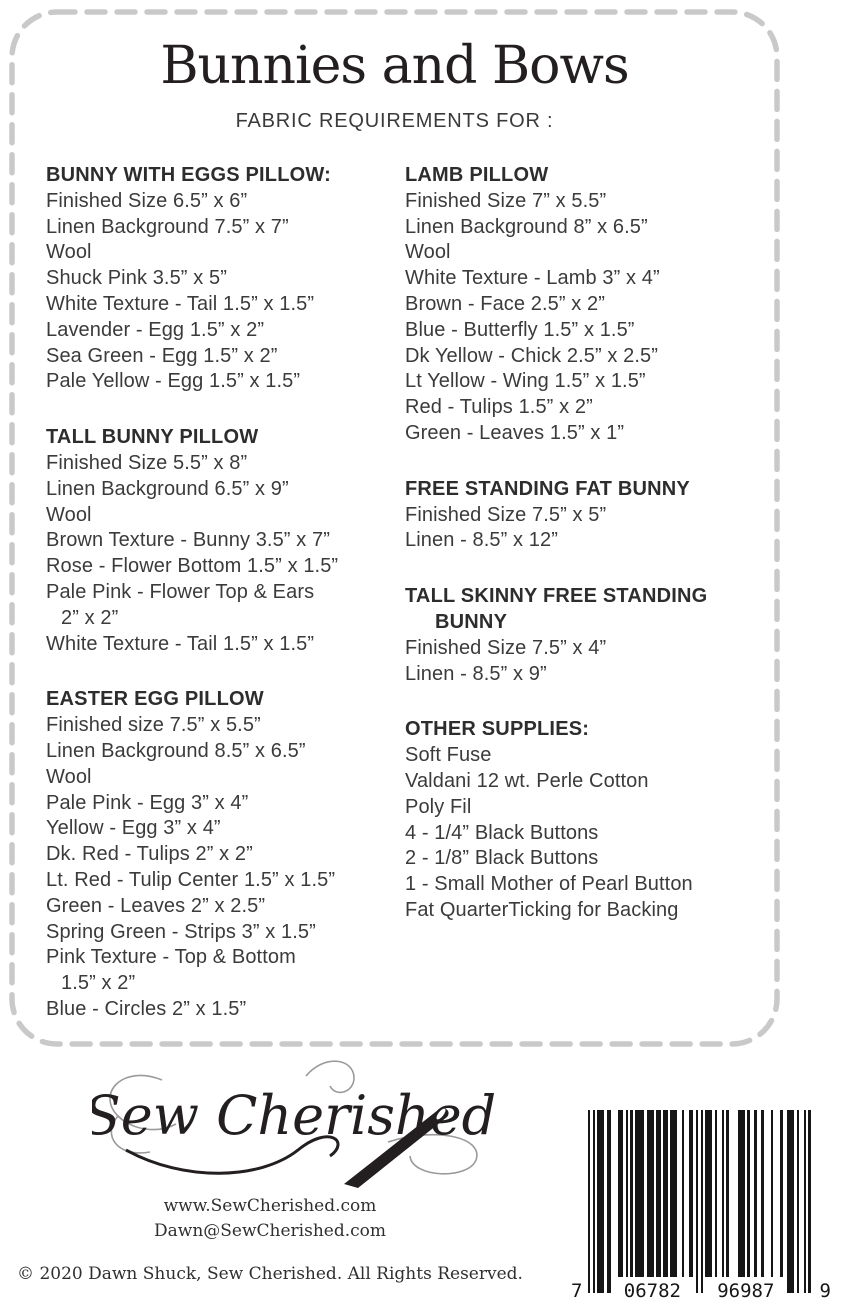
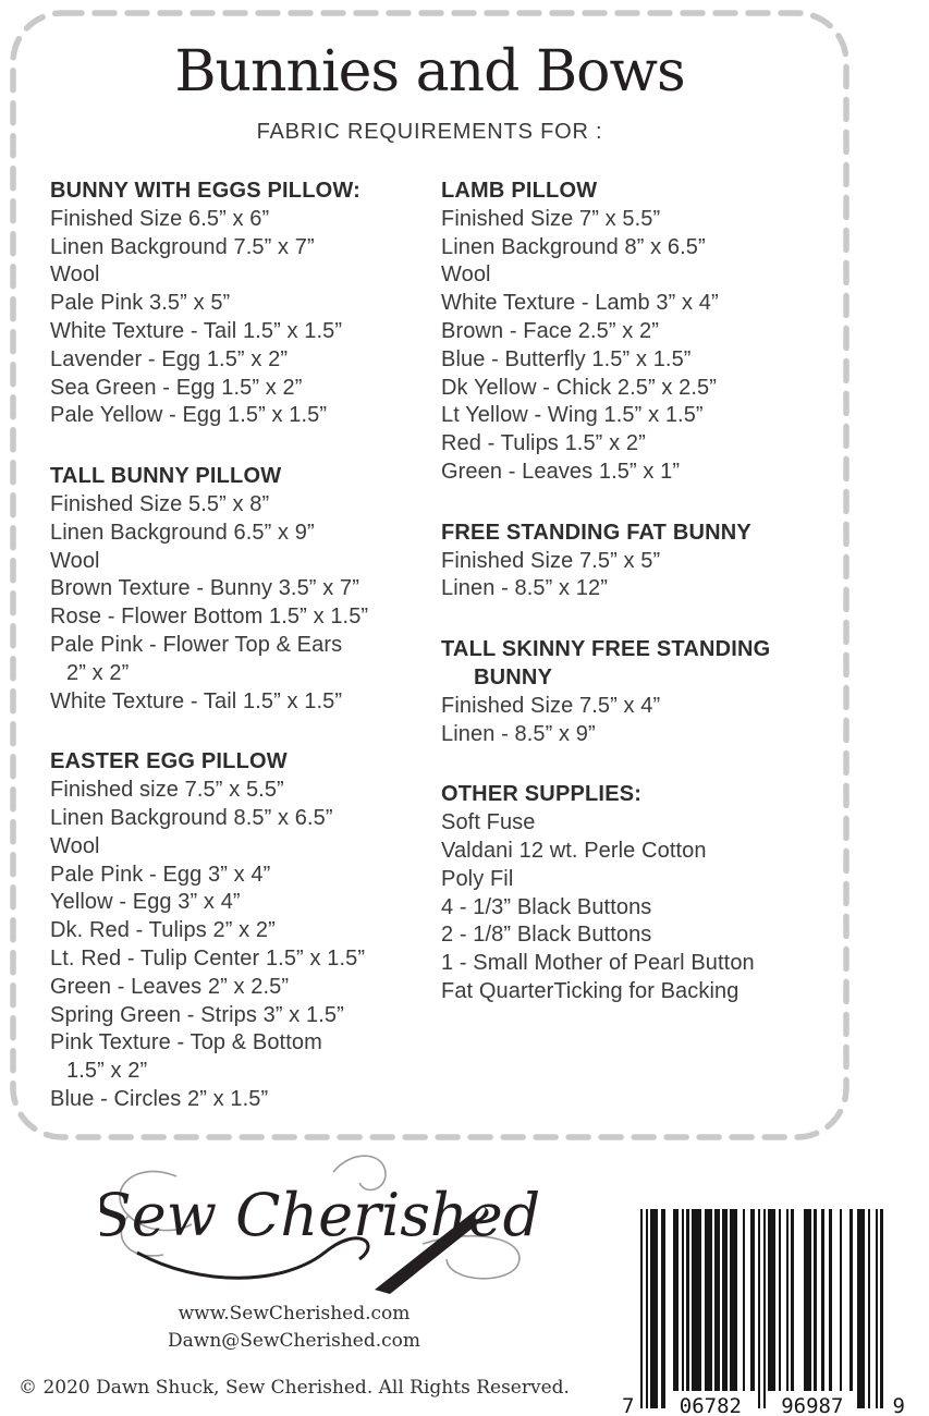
  Bunnies and Bows
  FABRIC REQUIREMENTS FOR :
  BUNNY WITH EGGS PILLOW:
  Finished Size 6.5” x 6”
  Linen Background 7.5” x 7”
  Wool
- Shuck Pink 3.5” x 5”
+ Pale Pink 3.5” x 5”
  White Texture - Tail 1.5” x 1.5”
  Lavender - Egg 1.5” x 2”
  Sea Green - Egg 1.5” x 2”
  Pale Yellow - Egg 1.5” x 1.5”
  TALL BUNNY PILLOW
  Finished Size 5.5” x 8”
  Linen Background 6.5” x 9”
  Wool
  Brown Texture - Bunny 3.5” x 7”
  Rose - Flower Bottom 1.5” x 1.5”
  Pale Pink - Flower Top & Ears
  2” x 2”
  White Texture - Tail 1.5” x 1.5”
  EASTER EGG PILLOW
  Finished size 7.5” x 5.5”
  Linen Background 8.5” x 6.5”
  Wool
  Pale Pink - Egg 3” x 4”
  Yellow - Egg 3” x 4”
  Dk. Red - Tulips 2” x 2”
  Lt. Red - Tulip Center 1.5” x 1.5”
  Green - Leaves 2” x 2.5”
  Spring Green - Strips 3” x 1.5”
  Pink Texture - Top & Bottom
  1.5” x 2”
  Blue - Circles 2” x 1.5”
  LAMB PILLOW
  Finished Size 7” x 5.5”
  Linen Background 8” x 6.5”
  Wool
  White Texture - Lamb 3” x 4”
  Brown - Face 2.5” x 2”
  Blue - Butterfly 1.5” x 1.5”
  Dk Yellow - Chick 2.5” x 2.5”
  Lt Yellow - Wing 1.5” x 1.5”
  Red - Tulips 1.5” x 2”
  Green - Leaves 1.5” x 1”
  FREE STANDING FAT BUNNY
  Finished Size 7.5” x 5”
  Linen - 8.5” x 12”
  TALL SKINNY FREE STANDING
  BUNNY
  Finished Size 7.5” x 4”
  Linen - 8.5” x 9”
  OTHER SUPPLIES:
  Soft Fuse
  Valdani 12 wt. Perle Cotton
  Poly Fil
- 4 - 1/4” Black Buttons
+ 4 - 1/3” Black Buttons
  2 - 1/8” Black Buttons
  1 - Small Mother of Pearl Button
  Fat QuarterTicking for Backing
  Sew Cherishd
  www.SewCherished.com
  Dawn@SewCherished.com
  © 2020 Dawn Shuck, Sew Cherished. All Rights Reserved.
  7
  06782
  96987
  9
